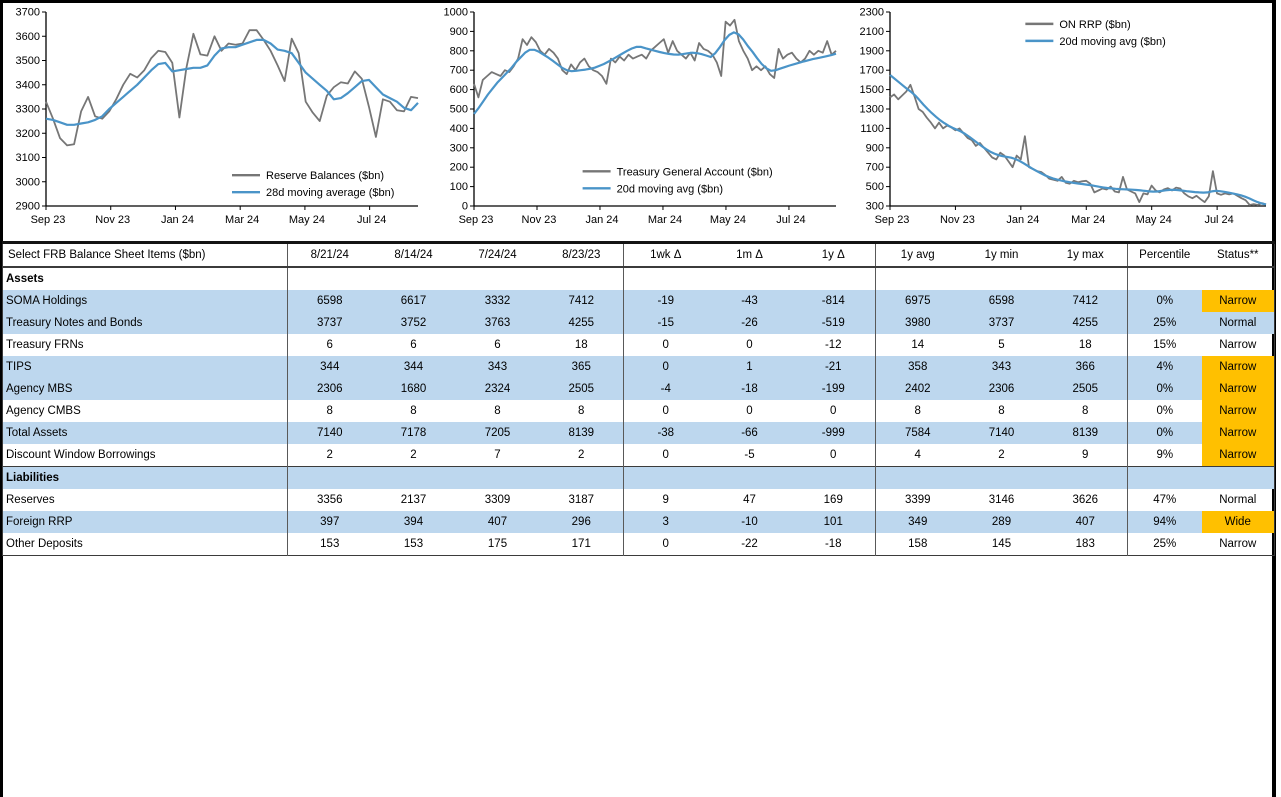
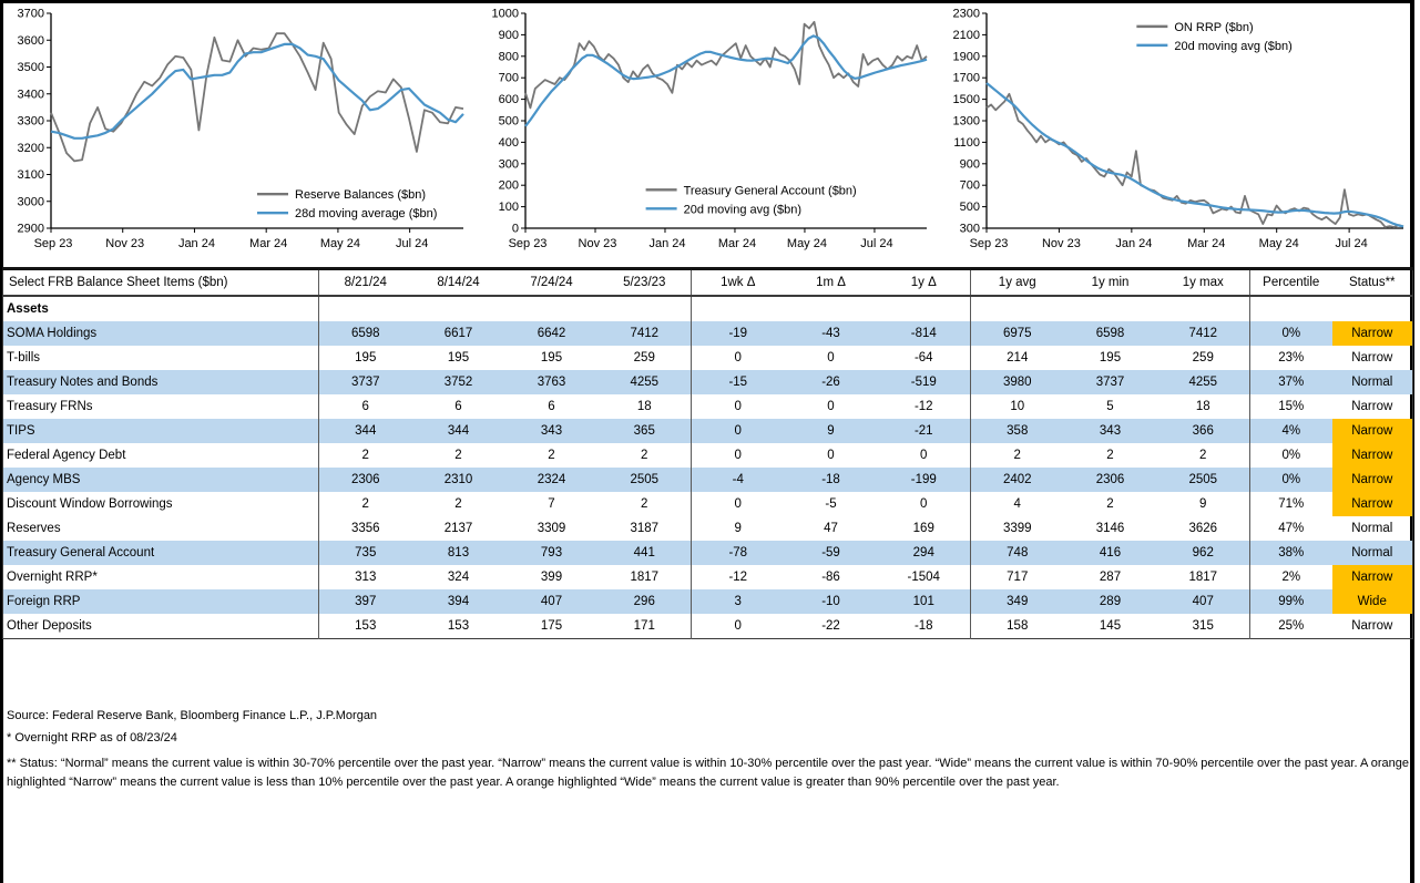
  2900
  3000
  3100
  3200
  3300
  3400
  3500
  3600
  3700
  Sep 23
  Nov 23
  Jan 24
  Mar 24
  May 24
  Jul 24
  Reserve Balances ($bn)
  28d moving average ($bn)
  0
  100
  200
  300
  400
  500
  600
  700
  800
  900
  1000
  Sep 23
  Nov 23
  Jan 24
  Mar 24
  May 24
  Jul 24
  Treasury General Account ($bn)
  20d moving avg ($bn)
  300
  500
  700
  900
  1100
  1300
  1500
  1700
  1900
  2100
  2300
  Sep 23
  Nov 23
  Jan 24
  Mar 24
  May 24
  Jul 24
  ON RRP ($bn)
  20d moving avg ($bn)
- Select FRB Balance Sheet Items ($bn)	8/21/24	8/14/24	7/24/24	8/23/23	1wk Δ	1m Δ	1y Δ	1y avg	1y min	1y max	Percentile	Status**
+ Select FRB Balance Sheet Items ($bn)	8/21/24	8/14/24	7/24/24	5/23/23	1wk Δ	1m Δ	1y Δ	1y avg	1y min	1y max	Percentile	Status**
  Assets
- SOMA Holdings	6598	6617	3332	7412	-19	-43	-814	6975	6598	7412	0%	Narrow
+ SOMA Holdings	6598	6617	6642	7412	-19	-43	-814	6975	6598	7412	0%	Narrow
+ T-bills	195	195	195	259	0	0	-64	214	195	259	23%	Narrow
- Treasury Notes and Bonds	3737	3752	3763	4255	-15	-26	-519	3980	3737	4255	25%	Normal
+ Treasury Notes and Bonds	3737	3752	3763	4255	-15	-26	-519	3980	3737	4255	37%	Normal
- Treasury FRNs	6	6	6	18	0	0	-12	14	5	18	15%	Narrow
+ Treasury FRNs	6	6	6	18	0	0	-12	10	5	18	15%	Narrow
- TIPS	344	344	343	365	0	1	-21	358	343	366	4%	Narrow
+ TIPS	344	344	343	365	0	9	-21	358	343	366	4%	Narrow
+ Federal Agency Debt	2	2	2	2	0	0	0	2	2	2	0%	Narrow
- Agency MBS	2306	1680	2324	2505	-4	-18	-199	2402	2306	2505	0%	Narrow
+ Agency MBS	2306	2310	2324	2505	-4	-18	-199	2402	2306	2505	0%	Narrow
- Agency CMBS	8	8	8	8	0	0	0	8	8	8	0%	Narrow
- Total Assets	7140	7178	7205	8139	-38	-66	-999	7584	7140	8139	0%	Narrow
- Discount Window Borrowings	2	2	7	2	0	-5	0	4	2	9	9%	Narrow
+ Discount Window Borrowings	2	2	7	2	0	-5	0	4	2	9	71%	Narrow
- Liabilities
  Reserves	3356	2137	3309	3187	9	47	169	3399	3146	3626	47%	Normal
+ Treasury General Account	735	813	793	441	-78	-59	294	748	416	962	38%	Normal
+ Overnight RRP*	313	324	399	1817	-12	-86	-1504	717	287	1817	2%	Narrow
- Foreign RRP	397	394	407	296	3	-10	101	349	289	407	94%	Wide
+ Foreign RRP	397	394	407	296	3	-10	101	349	289	407	99%	Wide
- Other Deposits	153	153	175	171	0	-22	-18	158	145	183	25%	Narrow
+ Other Deposits	153	153	175	171	0	-22	-18	158	145	315	25%	Narrow
+ Source: Federal Reserve Bank, Bloomberg Finance L.P., J.P.Morgan
+ * Overnight RRP as of 08/23/24
+ ** Status: “Normal” means the current value is within 30-70% percentile over the past year. “Narrow” means the current value is within 10-30% percentile over the past year. “Wide” means the current value is within 70-90% percentile over the past year. A orange highlighted “Narrow” means the current value is less than 10% percentile over the past year. A orange highlighted “Wide” means the current value is greater than 90% percentile over the past year.
